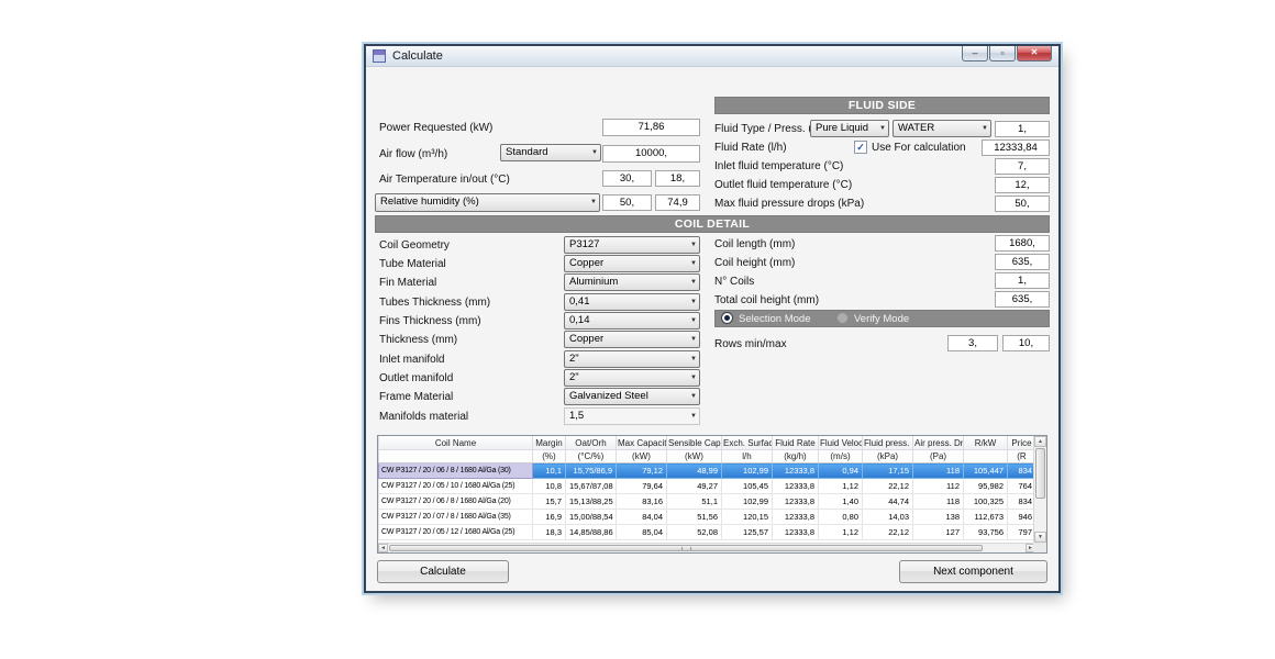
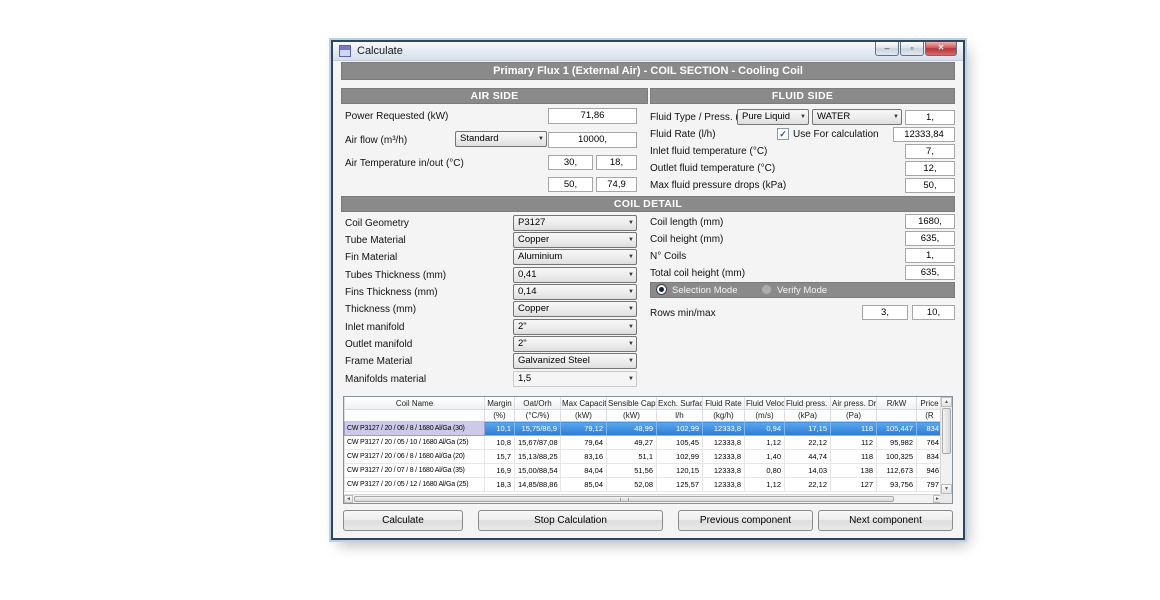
  Calculate
  –
  ▫
  ✕
+ Primary Flux 1 (External Air) - COIL SECTION - Cooling Coil
+ AIR SIDE
  FLUID SIDE
  Power Requested (kW)
  71,86
  Air flow (m³/h)
  Standard
  10000,
  Air Temperature in/out (°C)
  30,
  18,
- Relative humidity (%)
  50,
  74,9
  Fluid Type / Press.
  Pure Liquid
  WATER
  1,
  Fluid Rate (l/h)
  ✓
  Use For calculation
  12333,84
  Inlet fluid temperature (°C)
  7,
  Outlet fluid temperature (°C)
  12,
  Max fluid pressure drops (kPa)
  50,
  COIL DETAIL
  Coil Geometry
  P3127
  Tube Material
  Copper
  Fin Material
  Aluminium
  Tubes Thickness (mm)
  0,41
  Fins Thickness (mm)
  0,14
  Thickness (mm)
  Copper
  Inlet manifold
  2"
  Outlet manifold
  2"
  Frame Material
  Galvanized Steel
  Manifolds material
  1,5
  Coil length (mm)
  1680,
  Coil height (mm)
  635,
  N° Coils
  1,
  Total coil height (mm)
  635,
  Selection Mode
  Verify Mode
  Rows min/max
  3,
  10,
  Coil Name	Margin	Oat/Orh	Max Capacit	Sensible Cap	Exch. Surfac	Fluid Rate	Fluid Veloc	Fluid press.	Air press. Dr	R/kW	Price
  	(%)	(°C/%)	(kW)	(kW)	l/h	(kg/h)	(m/s)	(kPa)	(Pa)		(R
  Calculate
+ Stop Calculation
+ Previous component
  Next component
